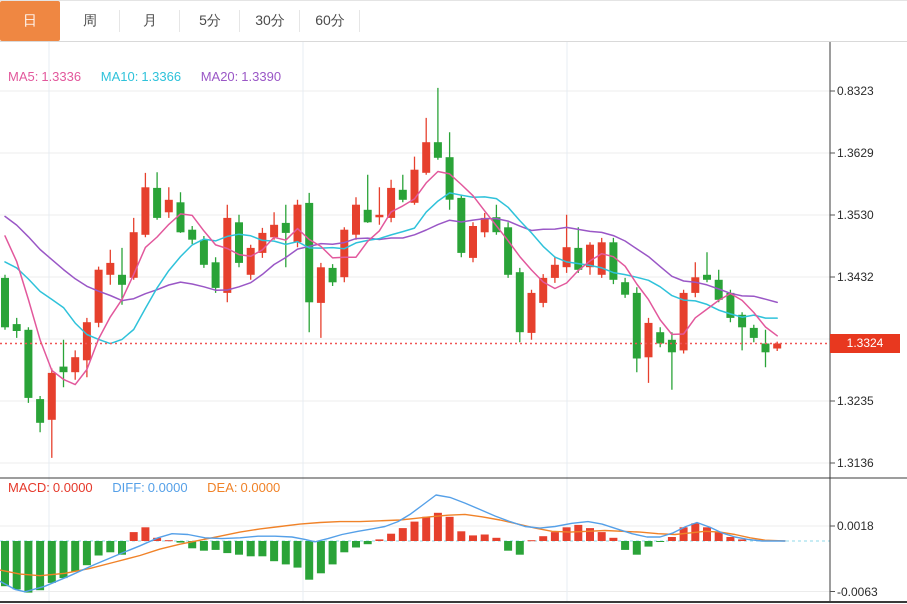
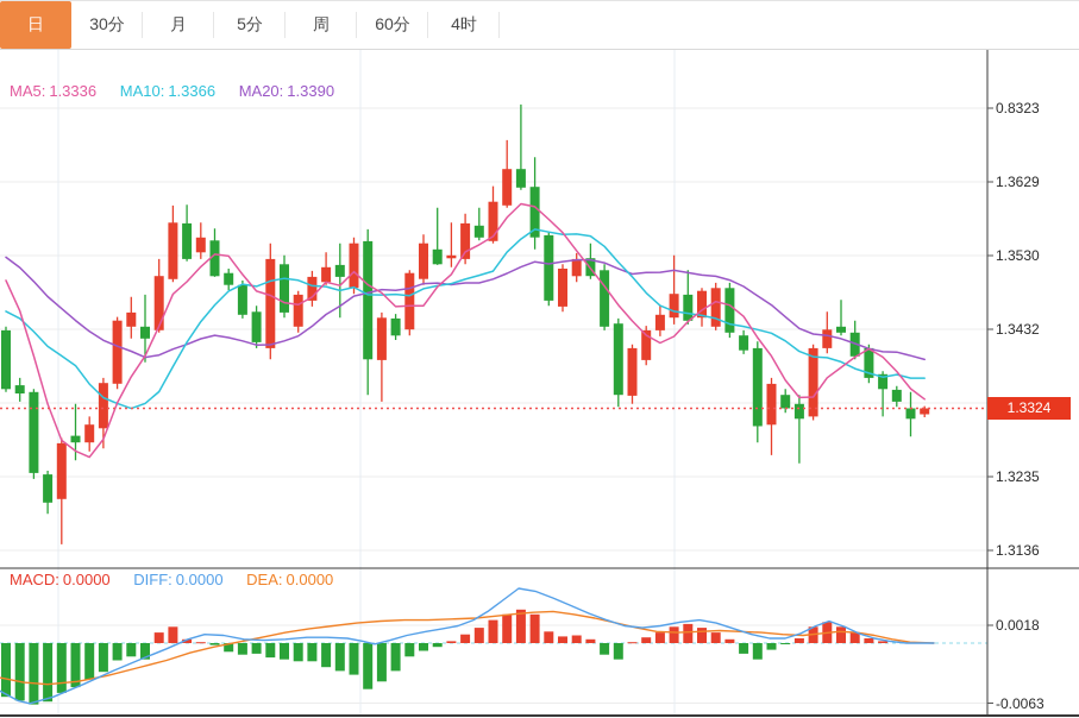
  日
- 周
+ 30分
  月
  5分
- 30分
+ 周
  60分
+ 4时
  MA5: 1.3336 MA10: 1.3366 MA20: 1.3390
  MACD: 0.0000 DIFF: 0.0000 DEA: 0.0000
  0.8323
  1.3629
  1.3530
  1.3432
  1.3235
  1.3136
  0.0018
  -0.0063
  1.3324
